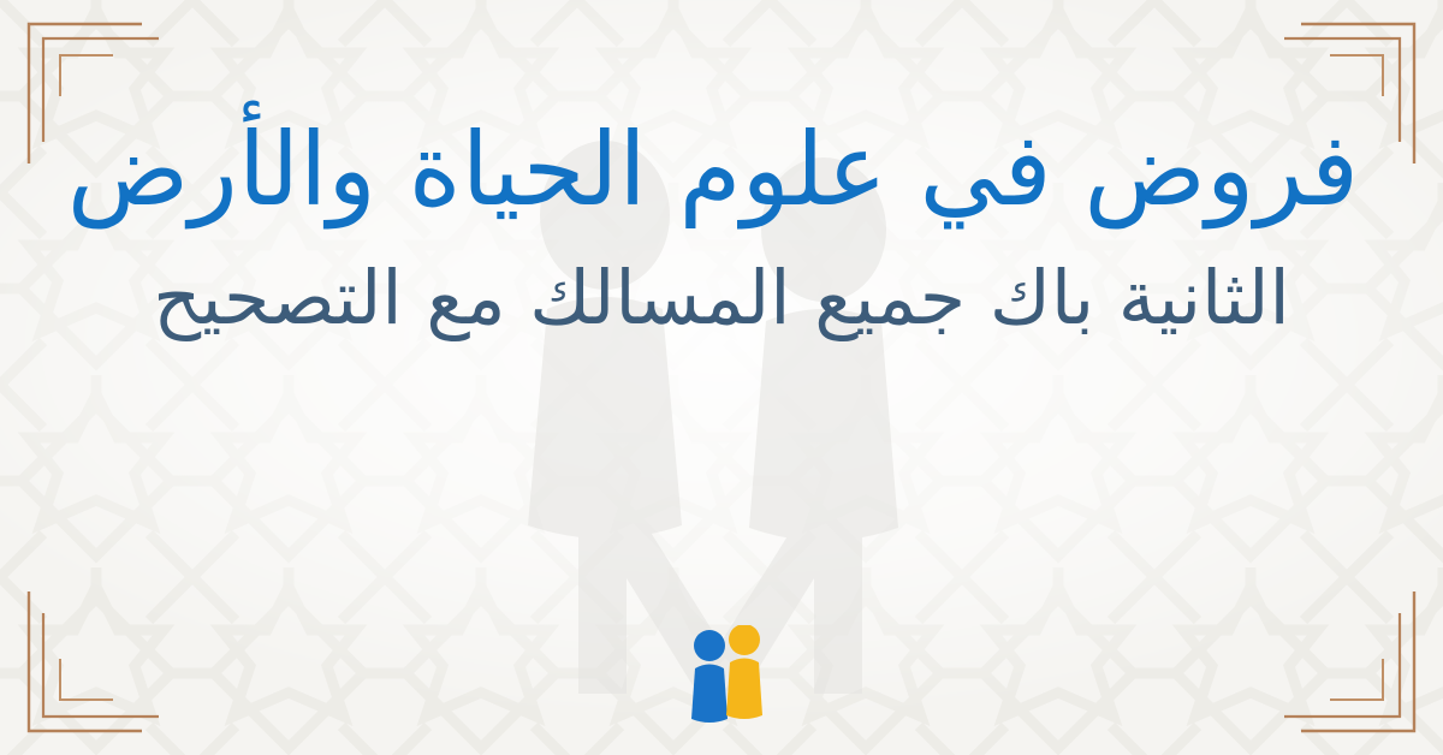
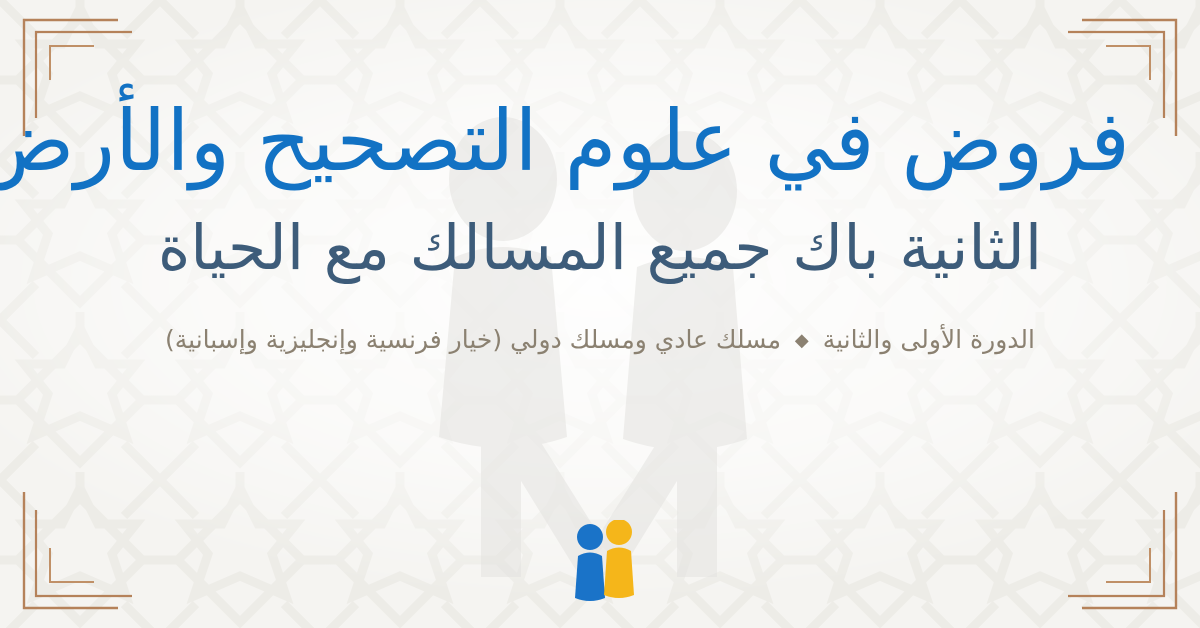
- فروض في علوم الحياة والأرض
+ فروض في علوم التصحيح والأرض
- الثانية باك جميع المسالك مع التصحيح
+ الثانية باك جميع المسالك مع الحياة
+ الدورة الأولى والثانية ◆ مسلك عادي ومسلك دولي (خيار فرنسية وإنجليزية وإسبانية)
